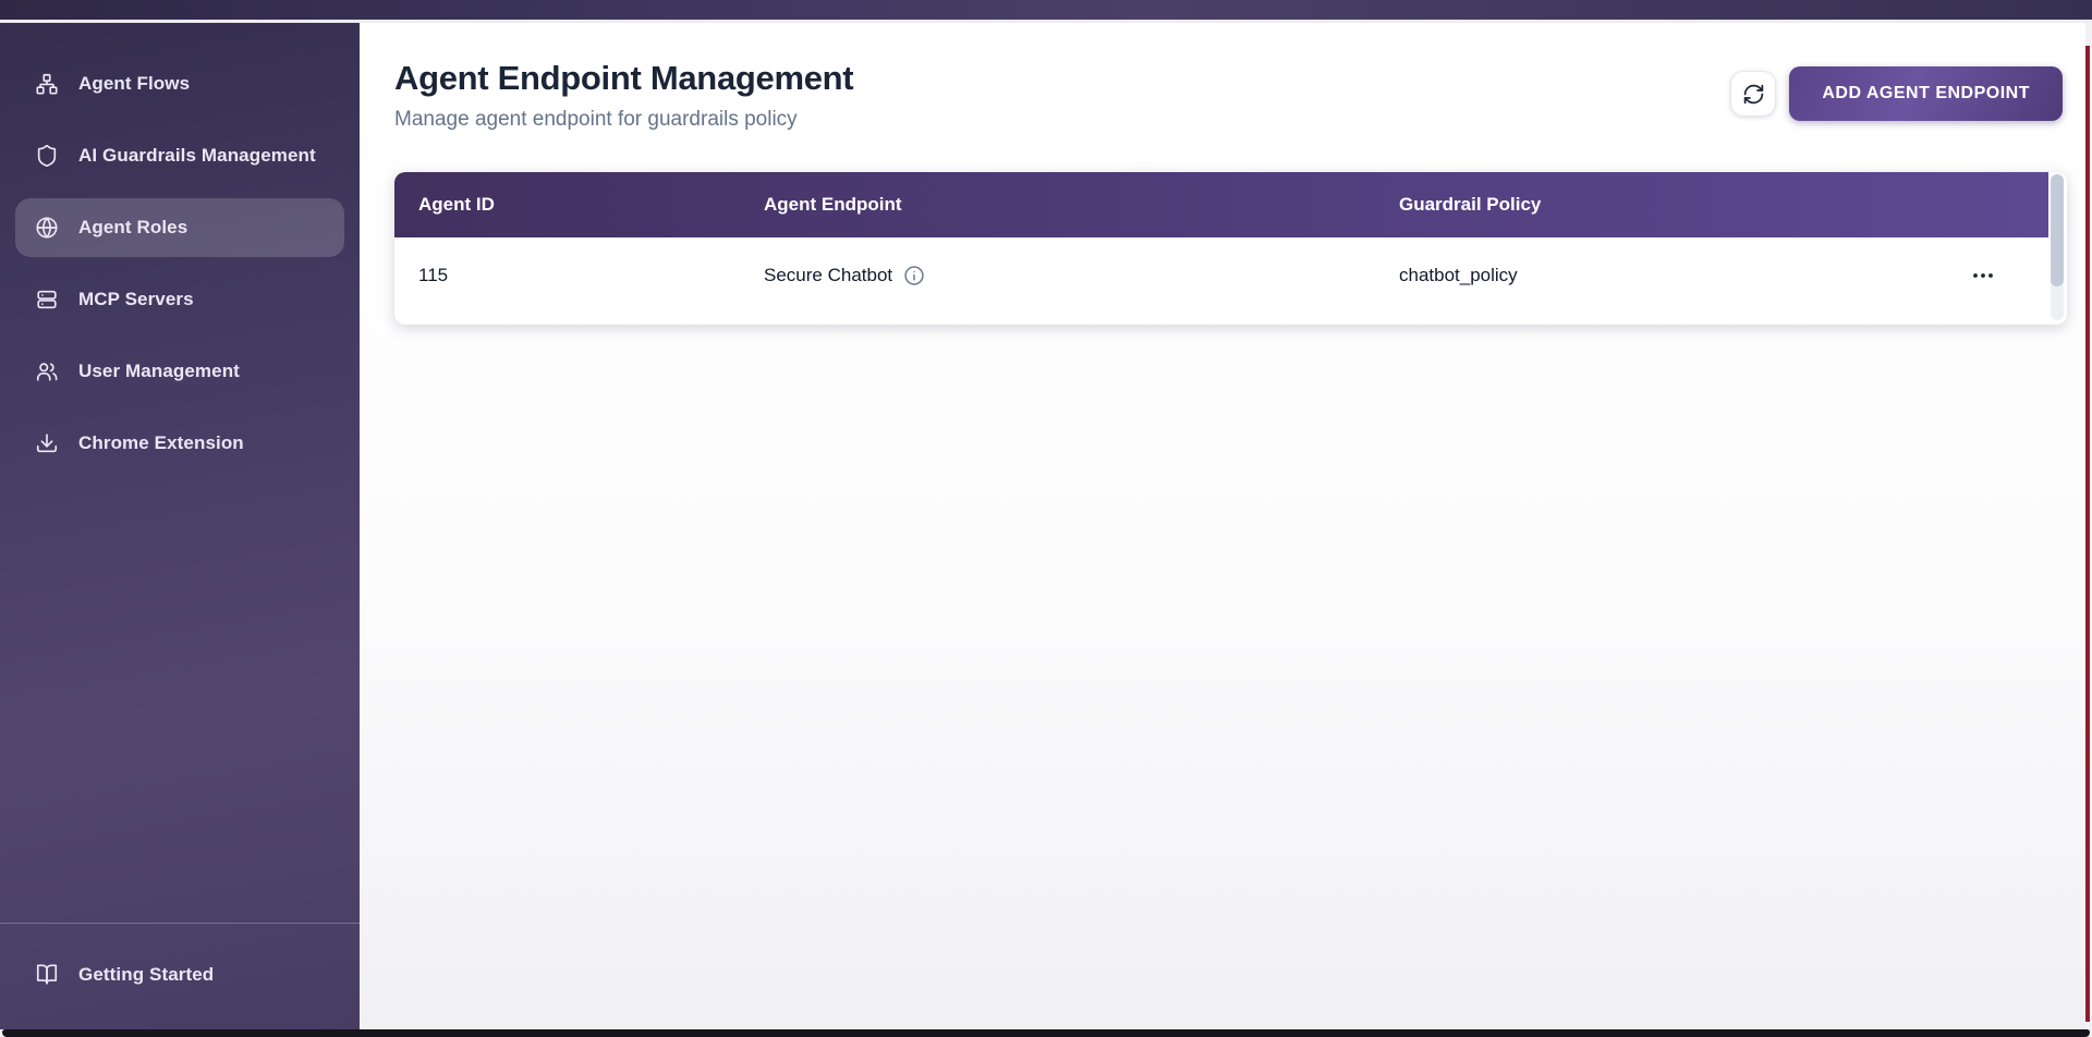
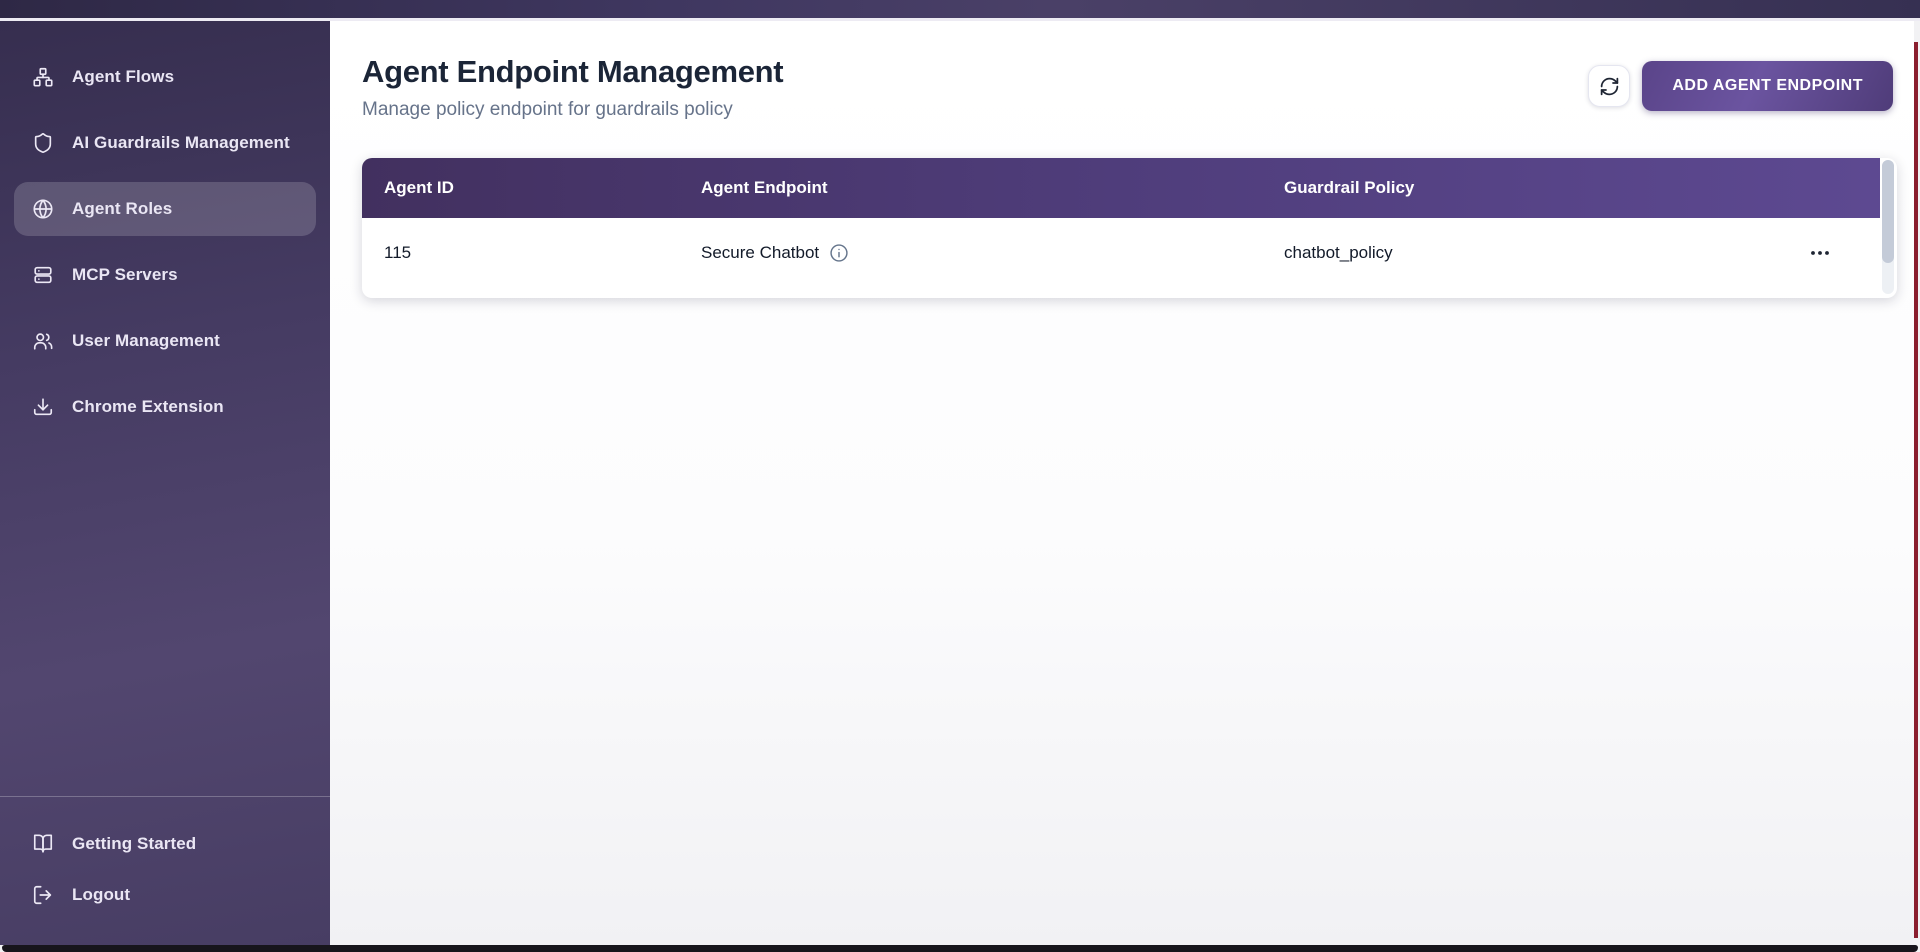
  Agent Flows
  AI Guardrails Management
  Agent Roles
  MCP Servers
  User Management
  Chrome Extension
  Getting Started
+ Logout
  Agent Endpoint Management
- Manage agent endpoint for guardrails policy
+ Manage policy endpoint for guardrails policy
  ADD AGENT ENDPOINT
  Agent ID
  Agent Endpoint
  Guardrail Policy
  115
  Secure Chatbot
  chatbot_policy
